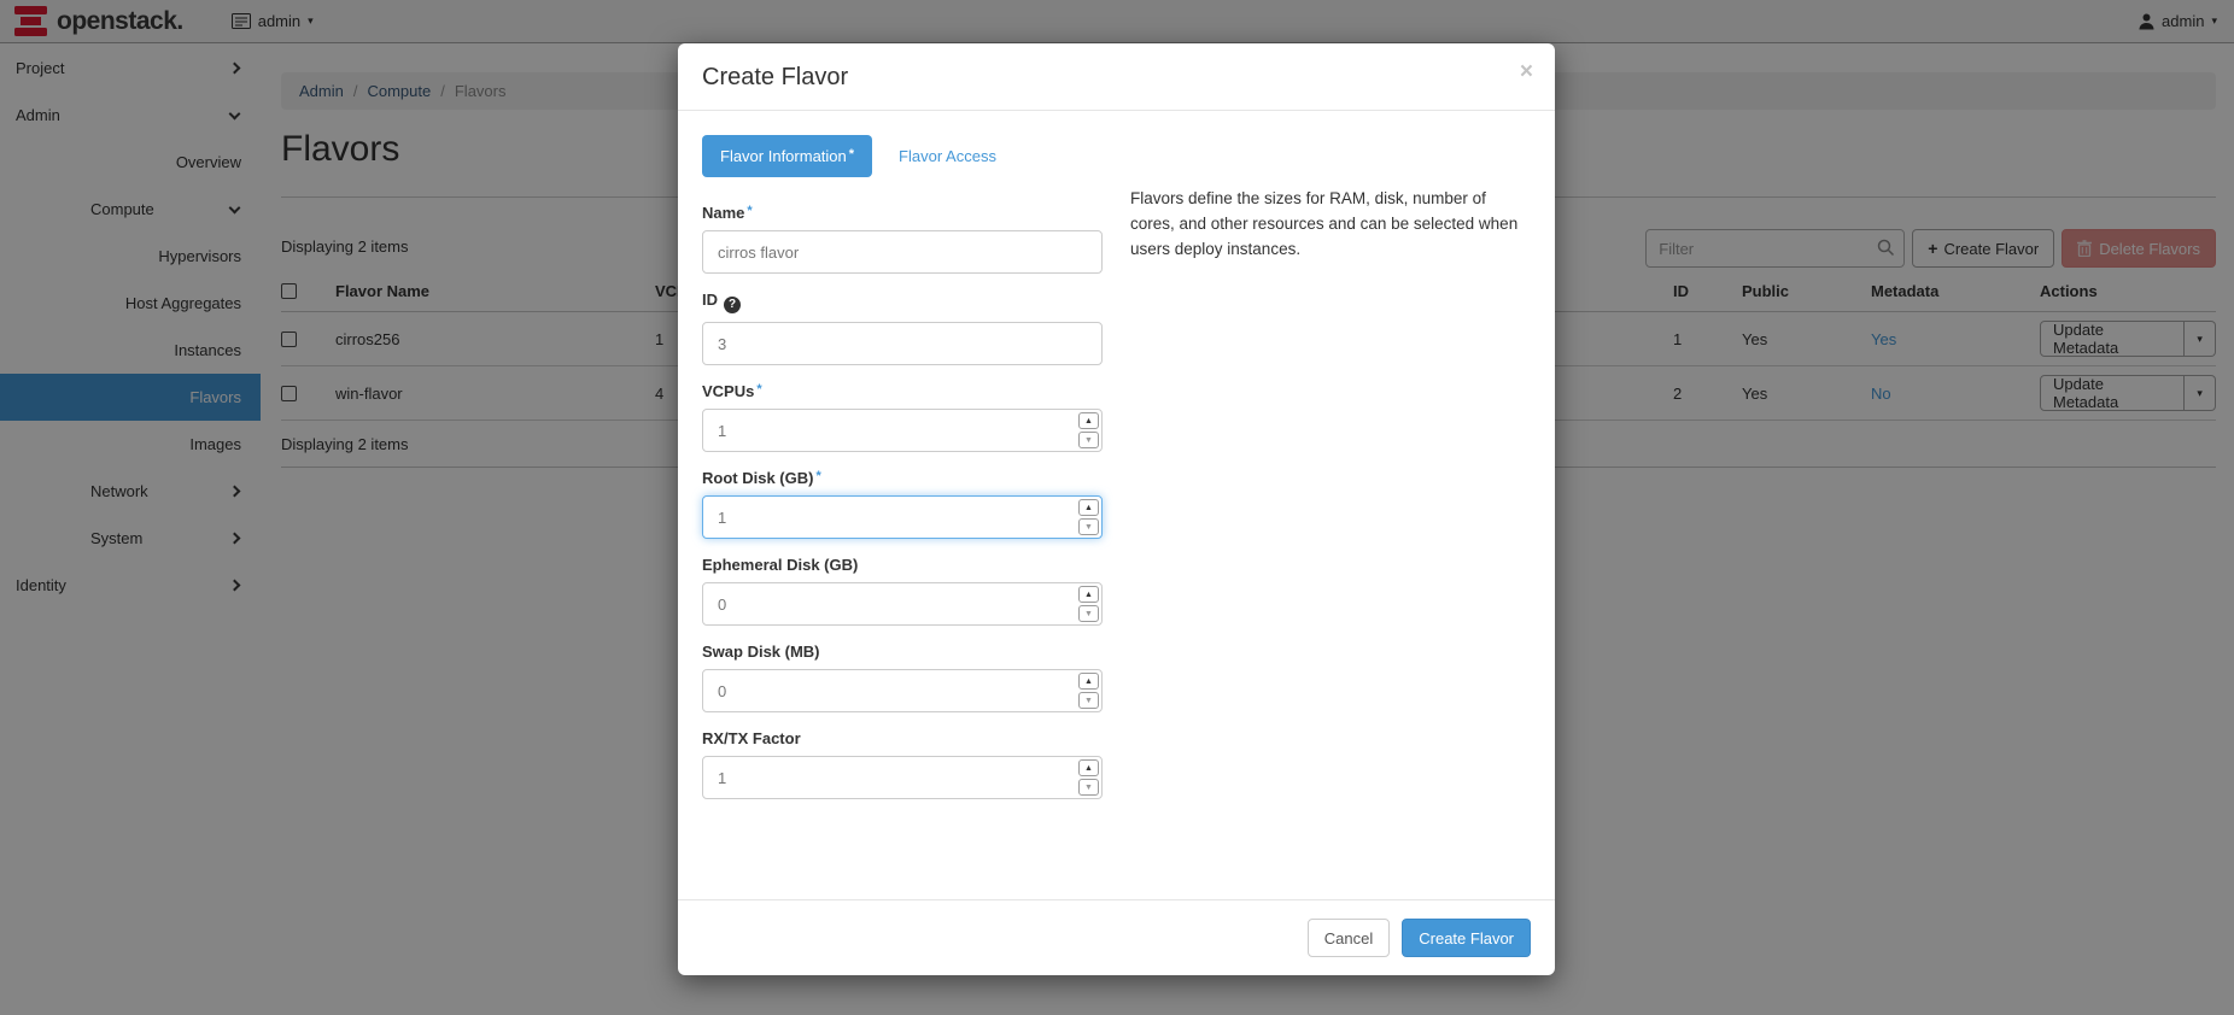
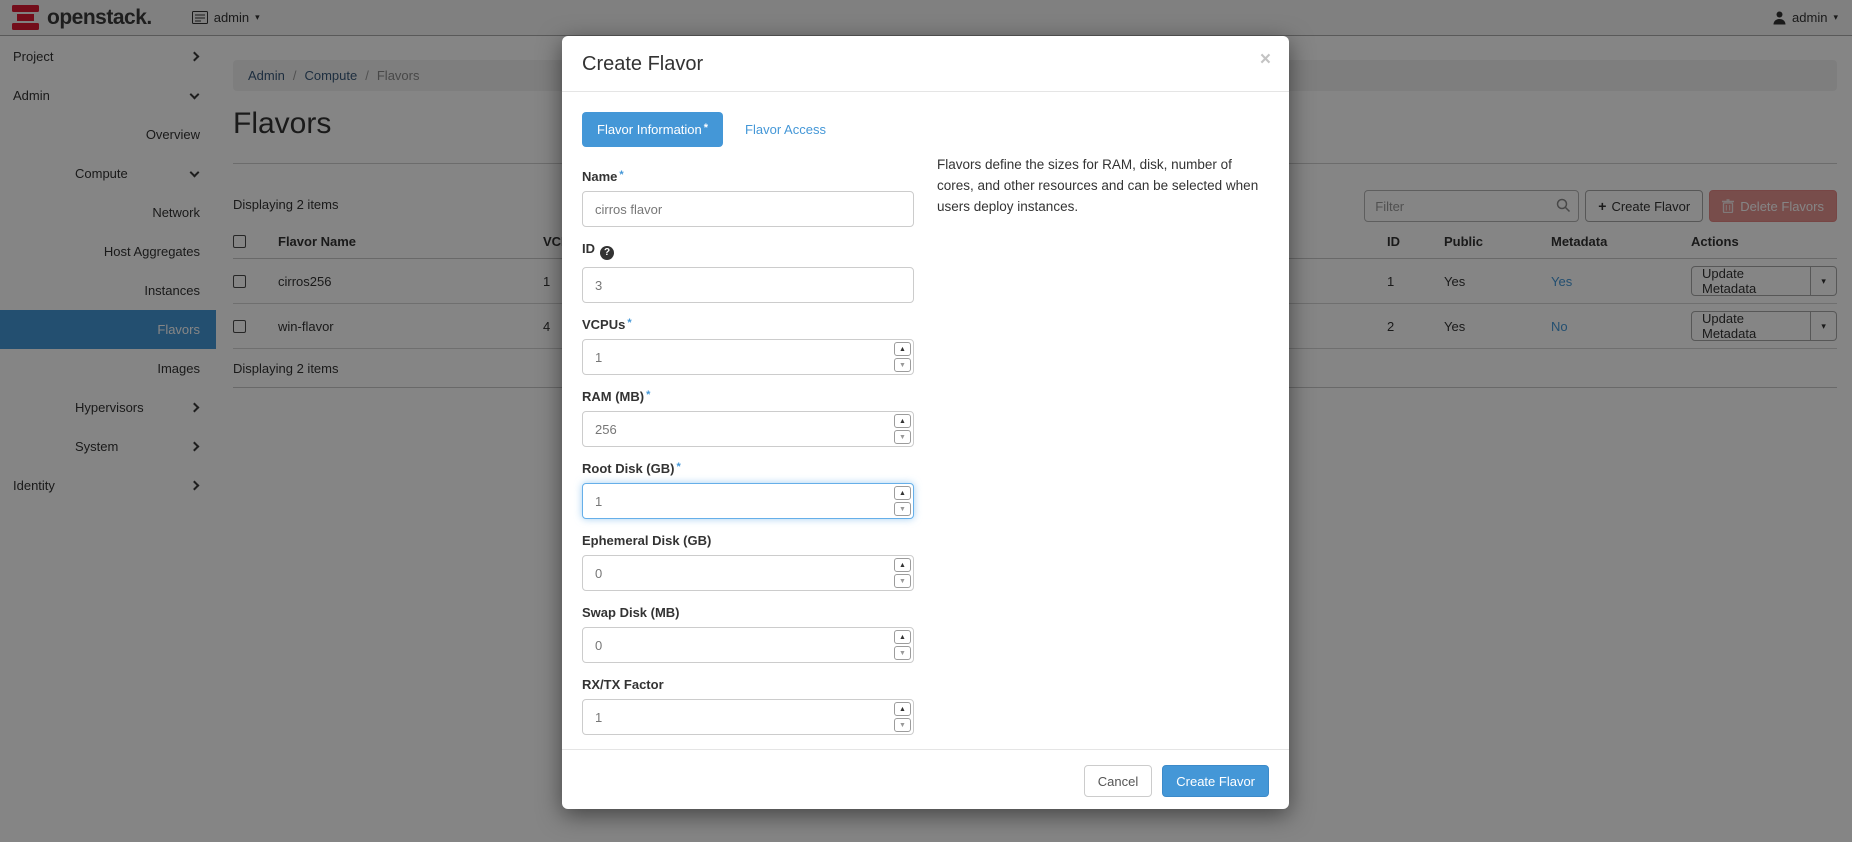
  openstack.
  admin
  ▾
  admin
  ▾
  Project
  Admin
  Overview
  Compute
- Hypervisors
+ Network
  Host Aggregates
  Instances
  Flavors
  Images
- Network
+ Hypervisors
  System
  Identity
  Admin
  /
  Compute
  /
  Flavors
  Flavors
  Filter
  +
  Create Flavor
  Delete Flavors
  Displaying 2 items
  Flavor Name
  ID
  Public
  Metadata
  Actions
  cirros256
  1
  1
  Yes
  Yes
  Update Metadata
  ▾
  win-flavor
  4
  2
  Yes
  No
  Update Metadata
  ▾
  Displaying 2 items
  Create Flavor
  ×
  Flavor Information *
  Flavor Access
  Name *
  cirros flavor
  ID ?
  3
  VCPUs *
  1
+ RAM (MB) *
+ 256
  Root Disk (GB) *
  1
  Ephemeral Disk (GB)
  0
  Swap Disk (MB)
  0
  RX/TX Factor
  1
  Flavors define the sizes for RAM, disk, number of cores, and other resources and can be selected when users deploy instances.
  Cancel
  Create Flavor
